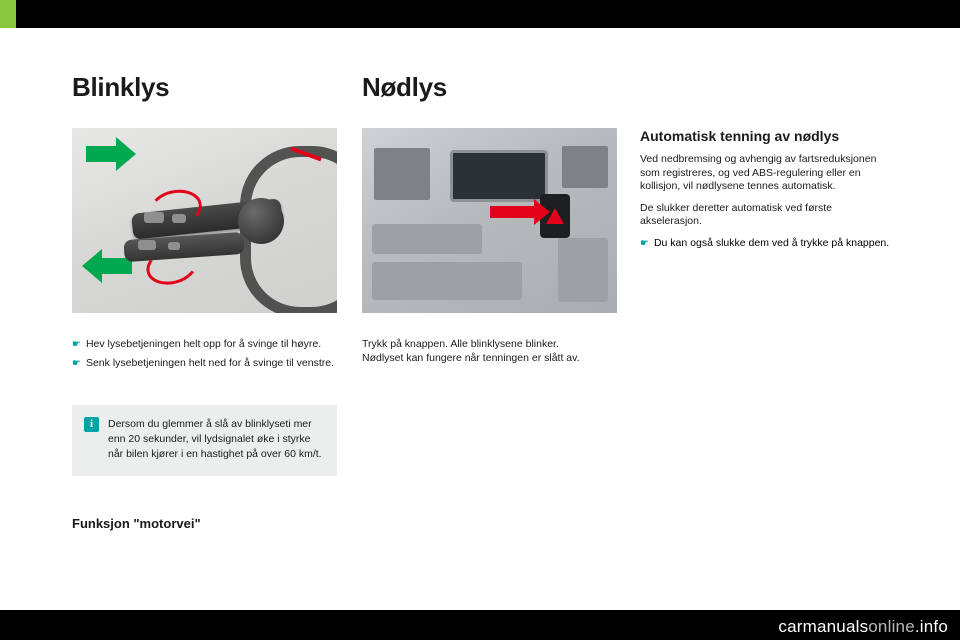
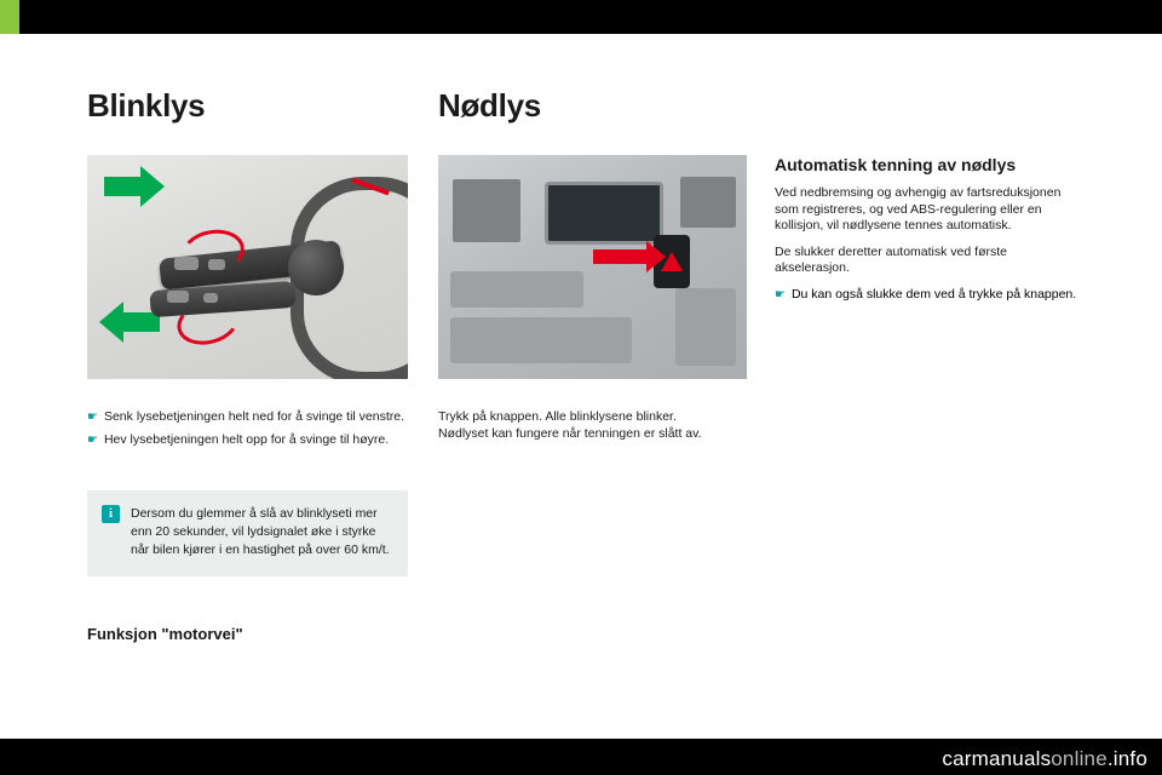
  Blinklys
  ☛
- Hev lysebetjeningen helt opp for å svinge til høyre.
+ Senk lysebetjeningen helt ned for å svinge til venstre.
  ☛
- Senk lysebetjeningen helt ned for å svinge til venstre.
+ Hev lysebetjeningen helt opp for å svinge til høyre.
  i
  Dersom du glemmer å slå av blinklyseti mer enn 20 sekunder, vil lydsignalet øke i styrke når bilen kjører i en hastighet på over 60 km/t.
  Funksjon "motorvei"
  Nødlys
  Trykk på knappen. Alle blinklysene blinker.
  Nødlyset kan fungere når tenningen er slått av.
  Automatisk tenning av nødlys
  Ved nedbremsing og avhengig av fartsreduksjonen som registreres, og ved ABS-regulering eller en kollisjon, vil nødlysene tennes automatisk.
  De slukker deretter automatisk ved første akselerasjon.
  ☛
  Du kan også slukke dem ved å trykke på knappen.
  carmanualsonline.info
